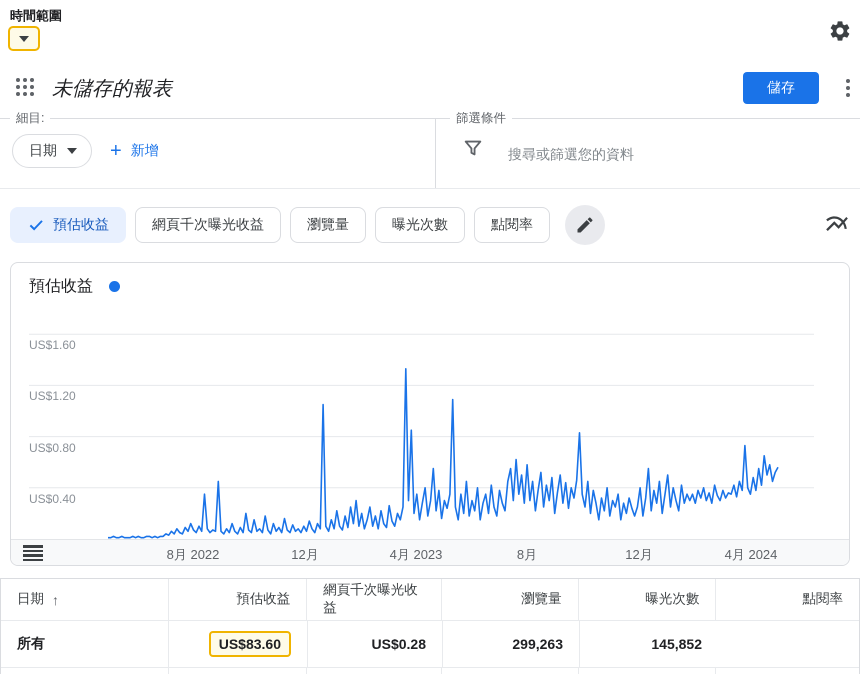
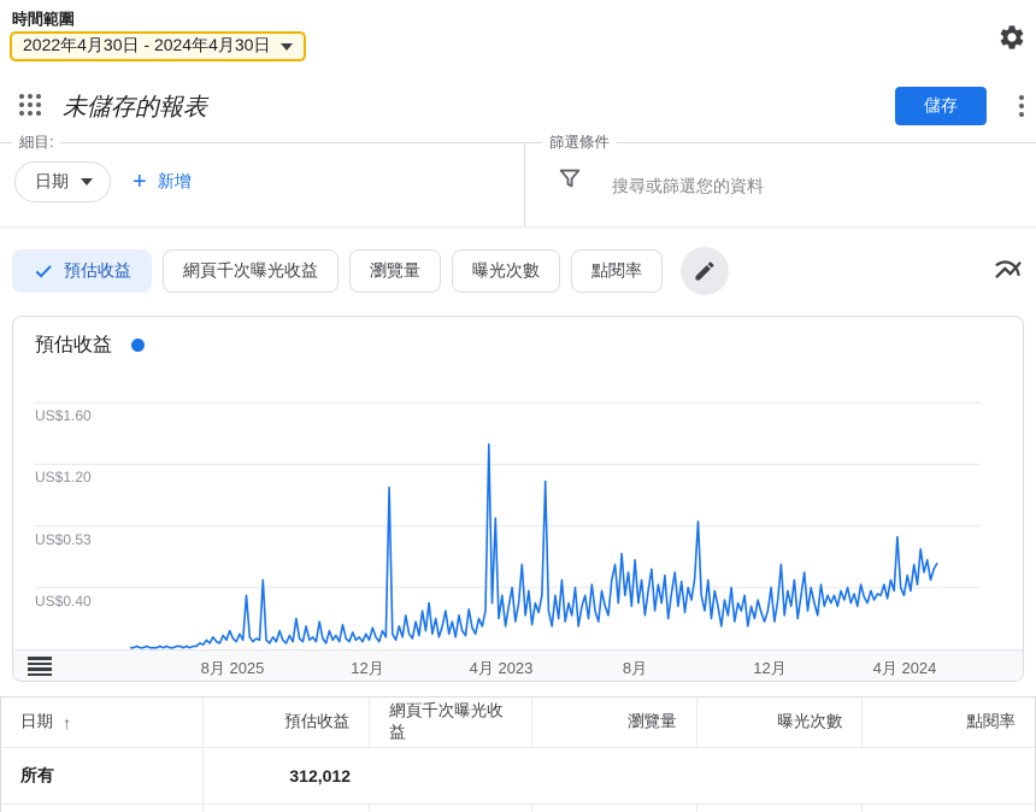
  時間範圍
+ 2022年4月30日 - 2024年4月30日
  未儲存的報表
  儲存
  細目:
  篩選條件
  日期
  +
  新增
  搜尋或篩選您的資料
  預估收益
  網頁千次曝光收益
  瀏覽量
  曝光次數
  點閱率
  預估收益
  US$0.40
- US$0.80
+ US$0.53
  US$1.20
  US$1.60
- 8月 2022
+ 8月 2025
  12月
  4月 2023
  8月
  12月
  4月 2024
  日期
  ↑
  預估收益
  網頁千次曝光收益
  瀏覽量
  曝光次數
  點閱率
  所有
- US$83.60
- US$0.28
- 299,263
- 145,852
+ 312,012
